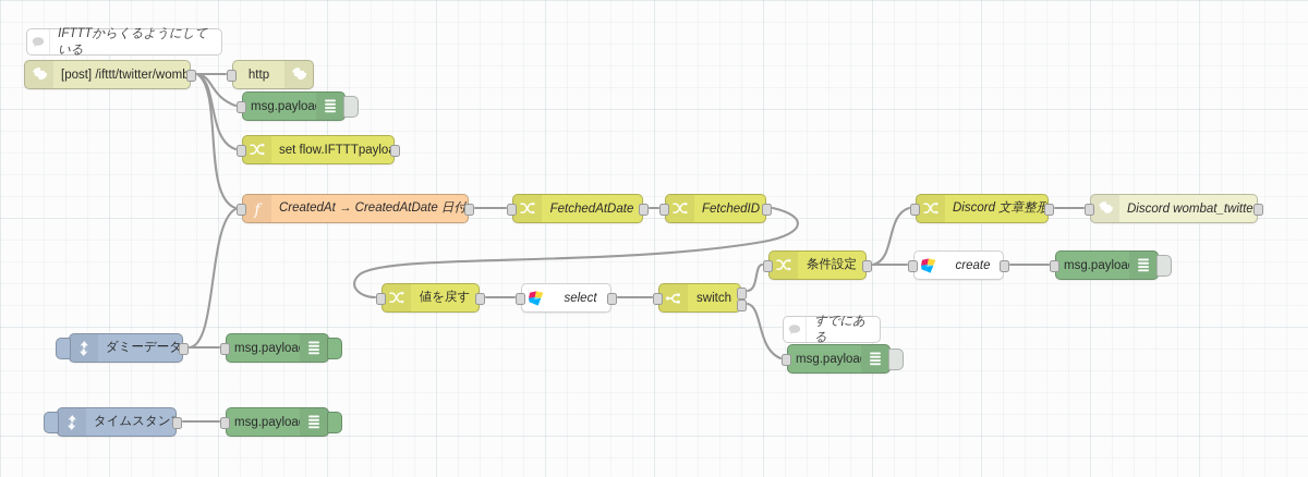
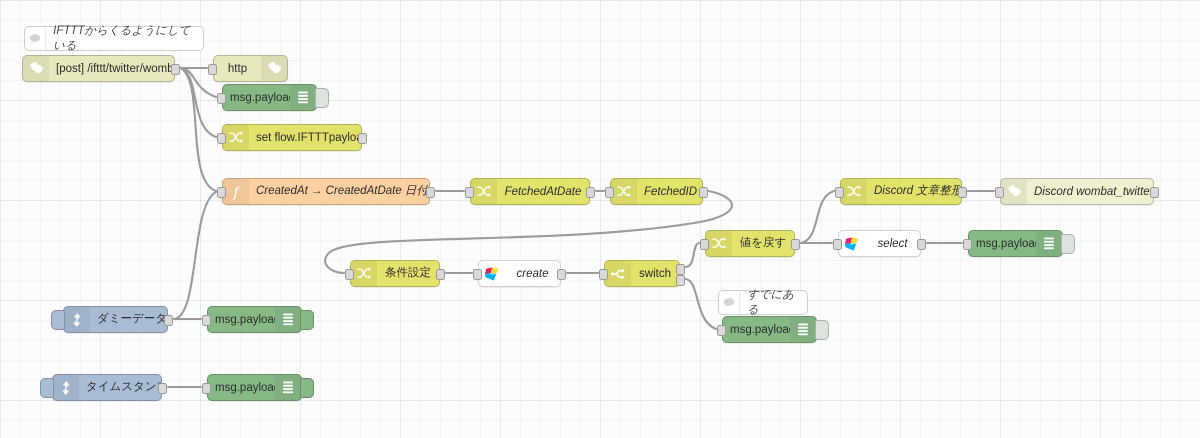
  [post] /ifttt/twitter/wom
  http
  msg.payloa
  set flow.IFTTTpaylo
  f
  CreatedAt → CreatedAtDate 日付
  FetchedAtDate
  FetchedID
- 値を戻す
+ 条件設定
- select
+ create
  switch
- 条件設定
+ 値を戻す
- create
+ select
  msg.payloa
  Discord 文章整形
  Discord wombat_twitte
  msg.payloa
  ダミーデータ
  msg.payloa
  タイムスタン
  msg.payloa
  IFTTTからくるようにしている
  すでにある
